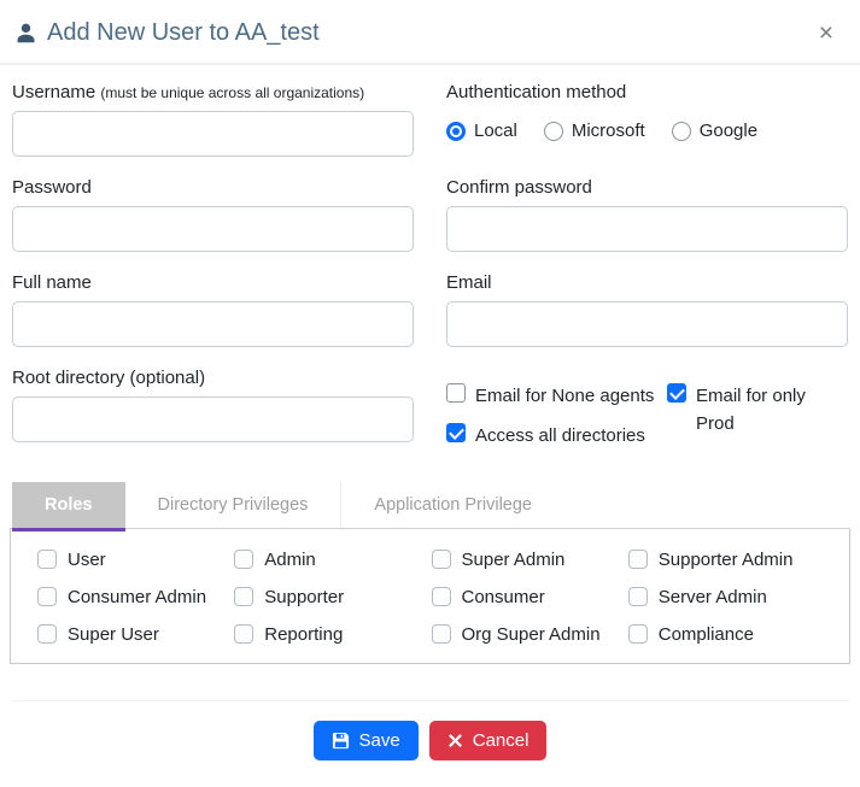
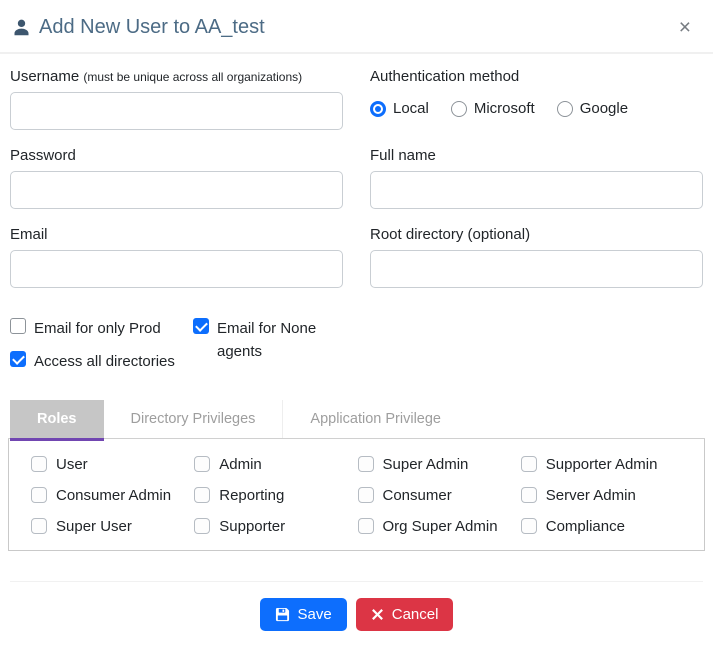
  Add New User to AA_test
  ×
  Username (must be unique across all organizations)
  Authentication method
  Local
  Microsoft
  Google
  Password
- Confirm password
  Full name
  Email
  Root directory (optional)
- Email for None agents
+ Email for only Prod
  Access all directories
- Email for only Prod
+ Email for None agents
  Roles
  Directory Privileges
  Application Privilege
  User
  Admin
  Super Admin
  Supporter Admin
  Consumer Admin
- Supporter
+ Reporting
  Consumer
  Server Admin
  Super User
- Reporting
+ Supporter
  Org Super Admin
  Compliance
  Save
  Cancel
